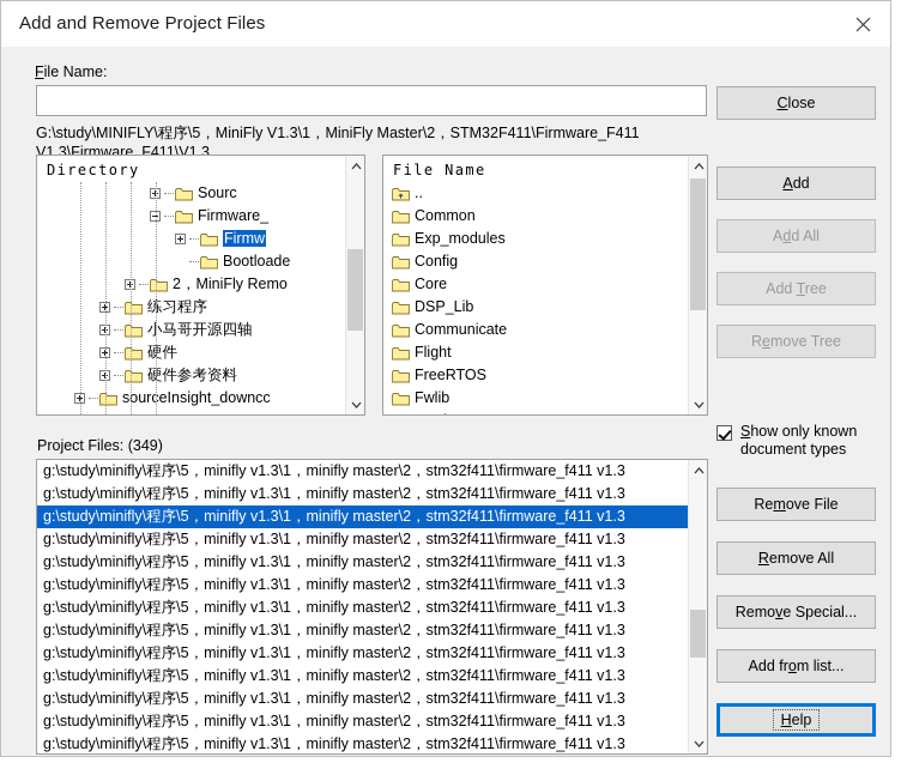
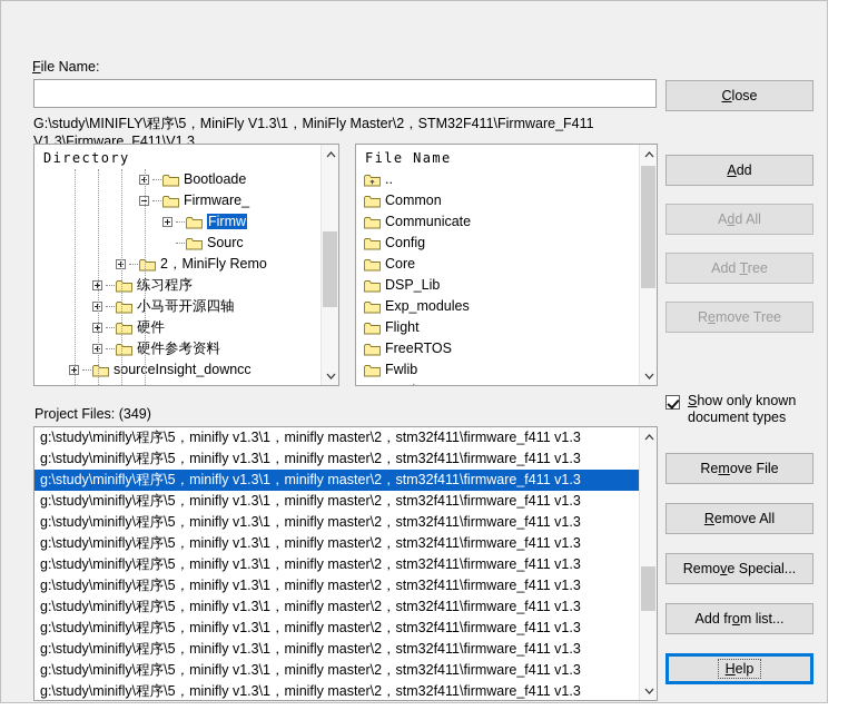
- Add and Remove Project Files
  File Name:
  G:\study\MINIFLY\程序\5，MiniFly V1.3\1，MiniFly Master\2，STM32F411\Firmware_F411
  V1.3\Firmware_F411\V1.3
  Directory
- Sourc
+ Bootloade
  Firmware_
  Firmw
- Bootloade
+ Sourc
  2，MiniFly Remo
  练习程序
  小马哥开源四轴
  硬件
  硬件参考资料
  sourceInsight_downcc
  File Name
  ..
  Common
- Exp_modules
+ Communicate
  Config
  Core
  DSP_Lib
- Communicate
+ Exp_modules
  Flight
  FreeRTOS
  Fwlib
  Close
  Add
  Add All
  Add Tree
  Remove Tree
  Show only known
  document types
  Remove File
  Remove All
  Remove Special...
  Add from list...
  Help
  Project Files: (349)
  g:\study\minifly\程序\5，minifly v1.3\1，minifly master\2，stm32f411\firmware_f411 v1.3
  g:\study\minifly\程序\5，minifly v1.3\1，minifly master\2，stm32f411\firmware_f411 v1.3
  g:\study\minifly\程序\5，minifly v1.3\1，minifly master\2，stm32f411\firmware_f411 v1.3
  g:\study\minifly\程序\5，minifly v1.3\1，minifly master\2，stm32f411\firmware_f411 v1.3
  g:\study\minifly\程序\5，minifly v1.3\1，minifly master\2，stm32f411\firmware_f411 v1.3
  g:\study\minifly\程序\5，minifly v1.3\1，minifly master\2，stm32f411\firmware_f411 v1.3
  g:\study\minifly\程序\5，minifly v1.3\1，minifly master\2，stm32f411\firmware_f411 v1.3
  g:\study\minifly\程序\5，minifly v1.3\1，minifly master\2，stm32f411\firmware_f411 v1.3
  g:\study\minifly\程序\5，minifly v1.3\1，minifly master\2，stm32f411\firmware_f411 v1.3
  g:\study\minifly\程序\5，minifly v1.3\1，minifly master\2，stm32f411\firmware_f411 v1.3
  g:\study\minifly\程序\5，minifly v1.3\1，minifly master\2，stm32f411\firmware_f411 v1.3
  g:\study\minifly\程序\5，minifly v1.3\1，minifly master\2，stm32f411\firmware_f411 v1.3
  g:\study\minifly\程序\5，minifly v1.3\1，minifly master\2，stm32f411\firmware_f411 v1.3
